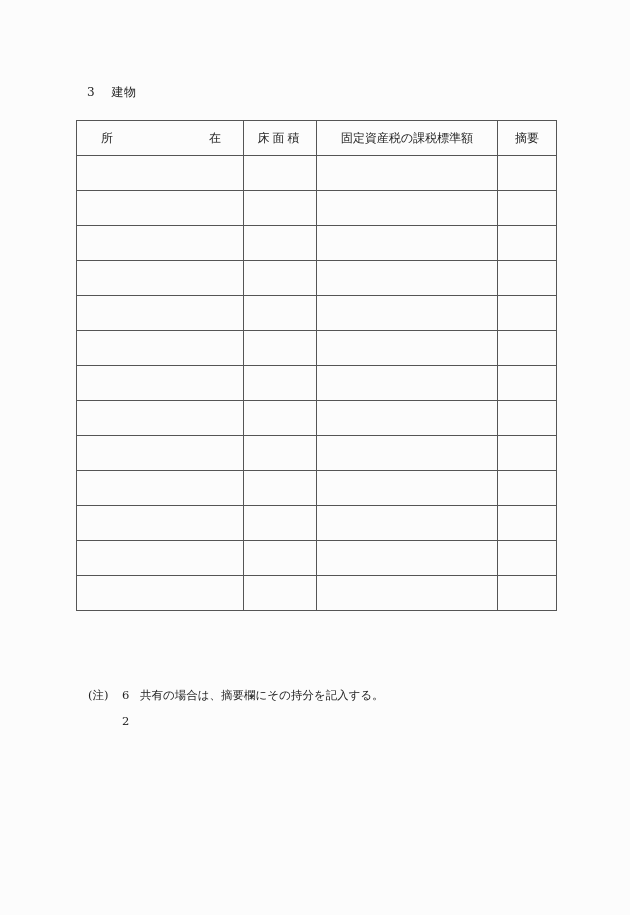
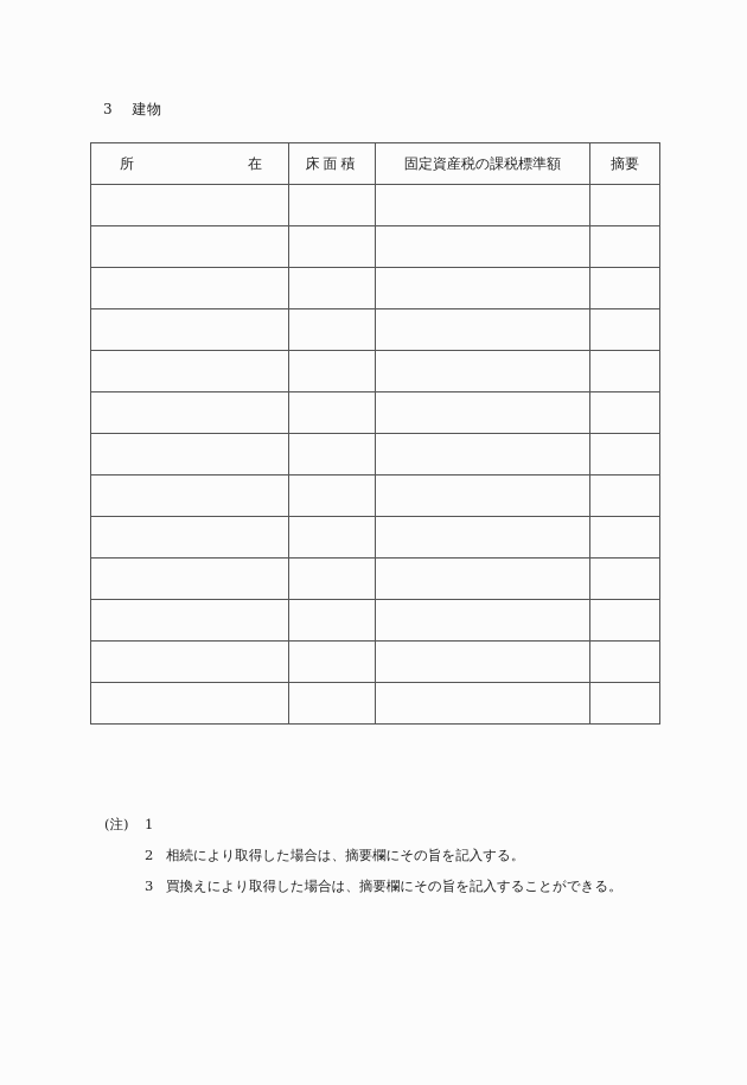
  3 建物
  所 在	床面積	固定資産税の課税標準額	摘要
  (注)
- 6
+ 1
- 共有の場合は、摘要欄にその持分を記入する。
  2
+ 相続により取得した場合は、摘要欄にその旨を記入する。
+ 3
+ 買換えにより取得した場合は、摘要欄にその旨を記入することができる。
